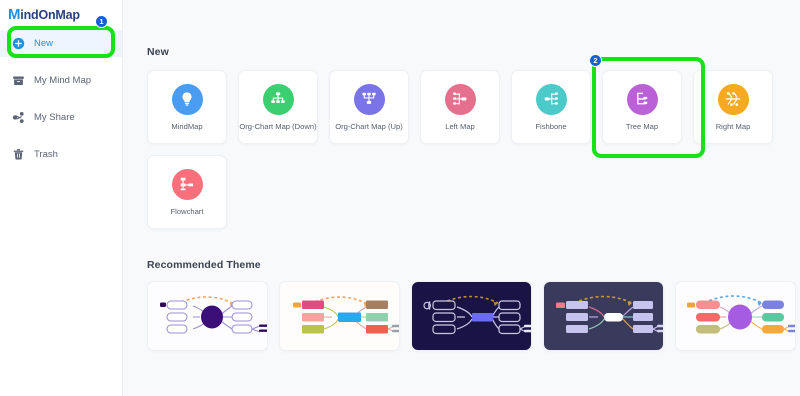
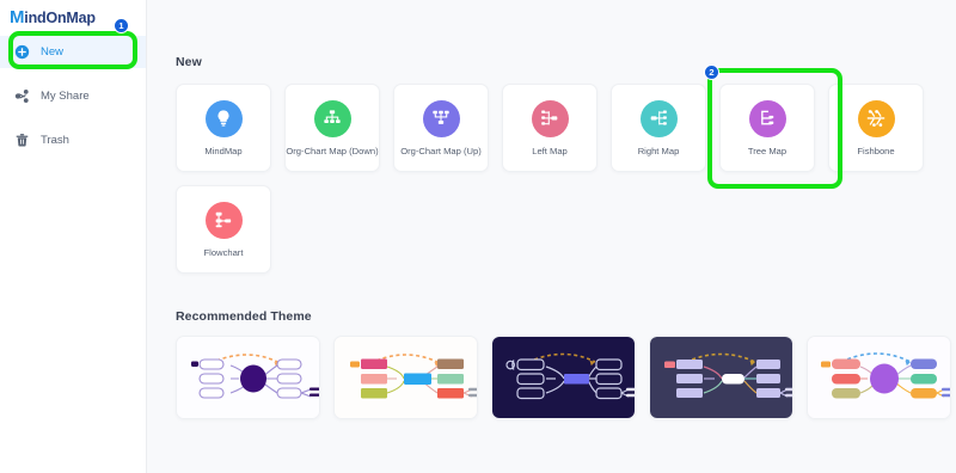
  MindOnMap
  New
- My Mind Map
  My Share
  Trash
  New
  MindMap
  Org-Chart Map (Down)
  Org-Chart Map (Up)
  Left Map
- Fishbone
+ Right Map
  Tree Map
- Right Map
+ Fishbone
  Flowchart
  Recommended Theme
  1
  2
